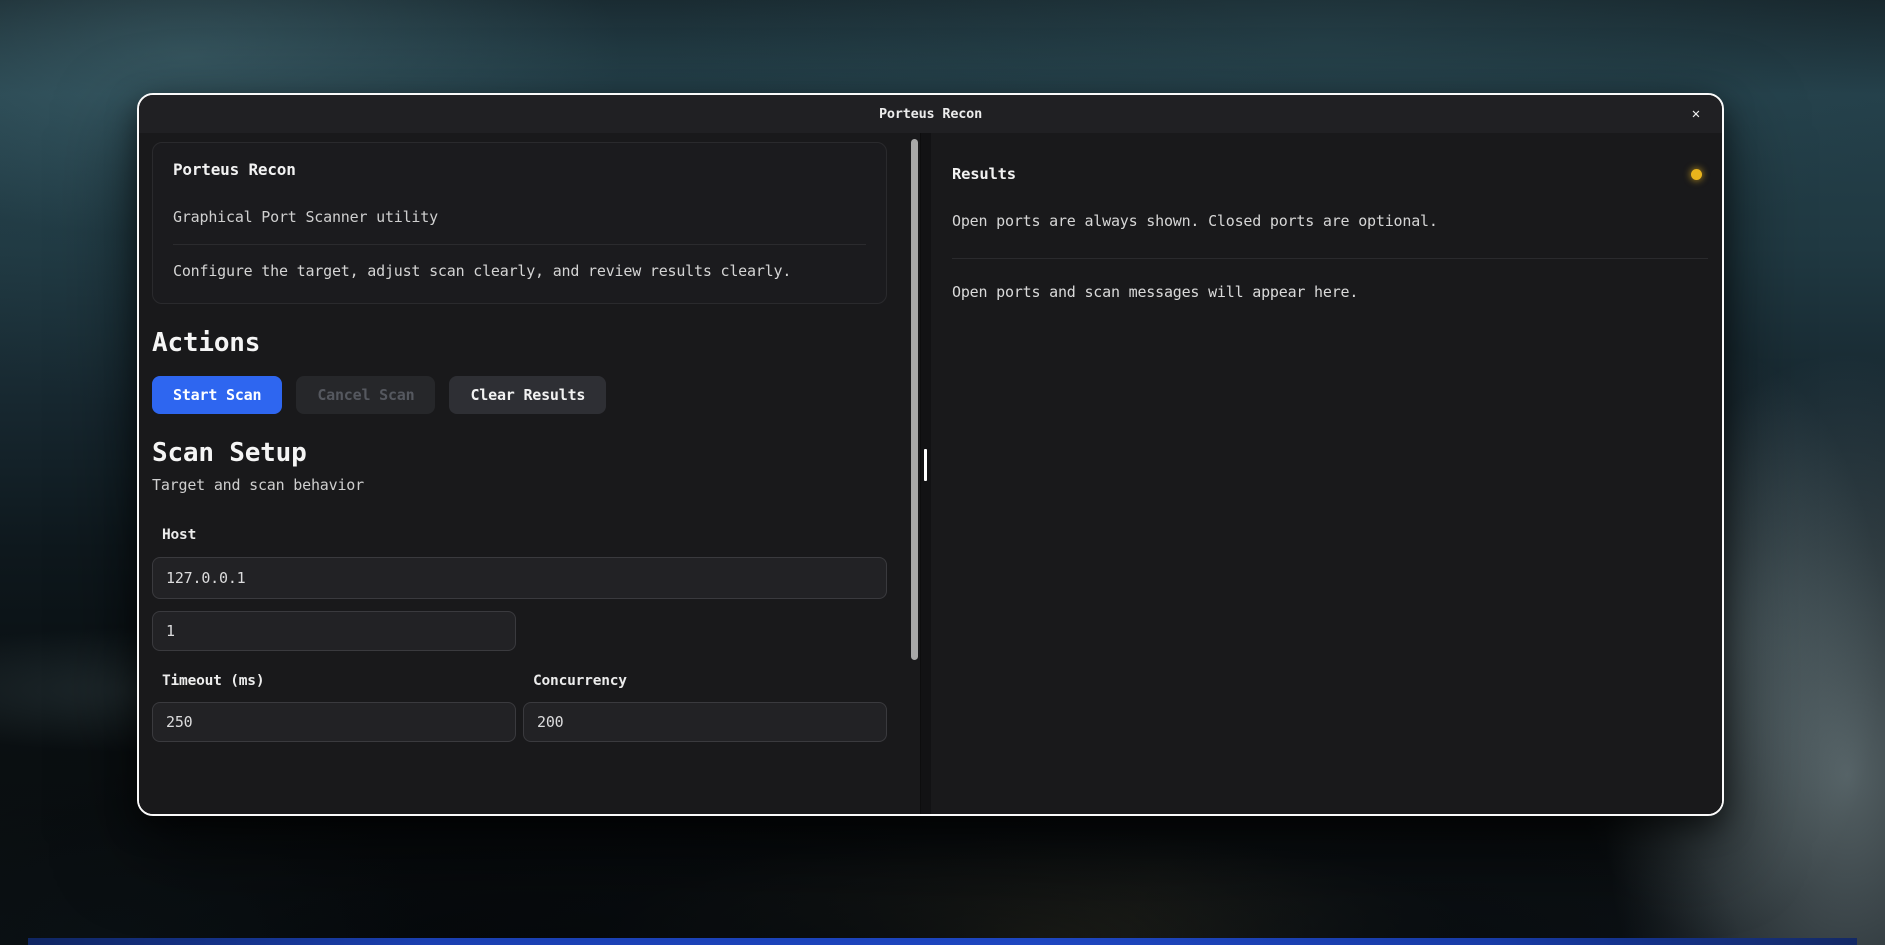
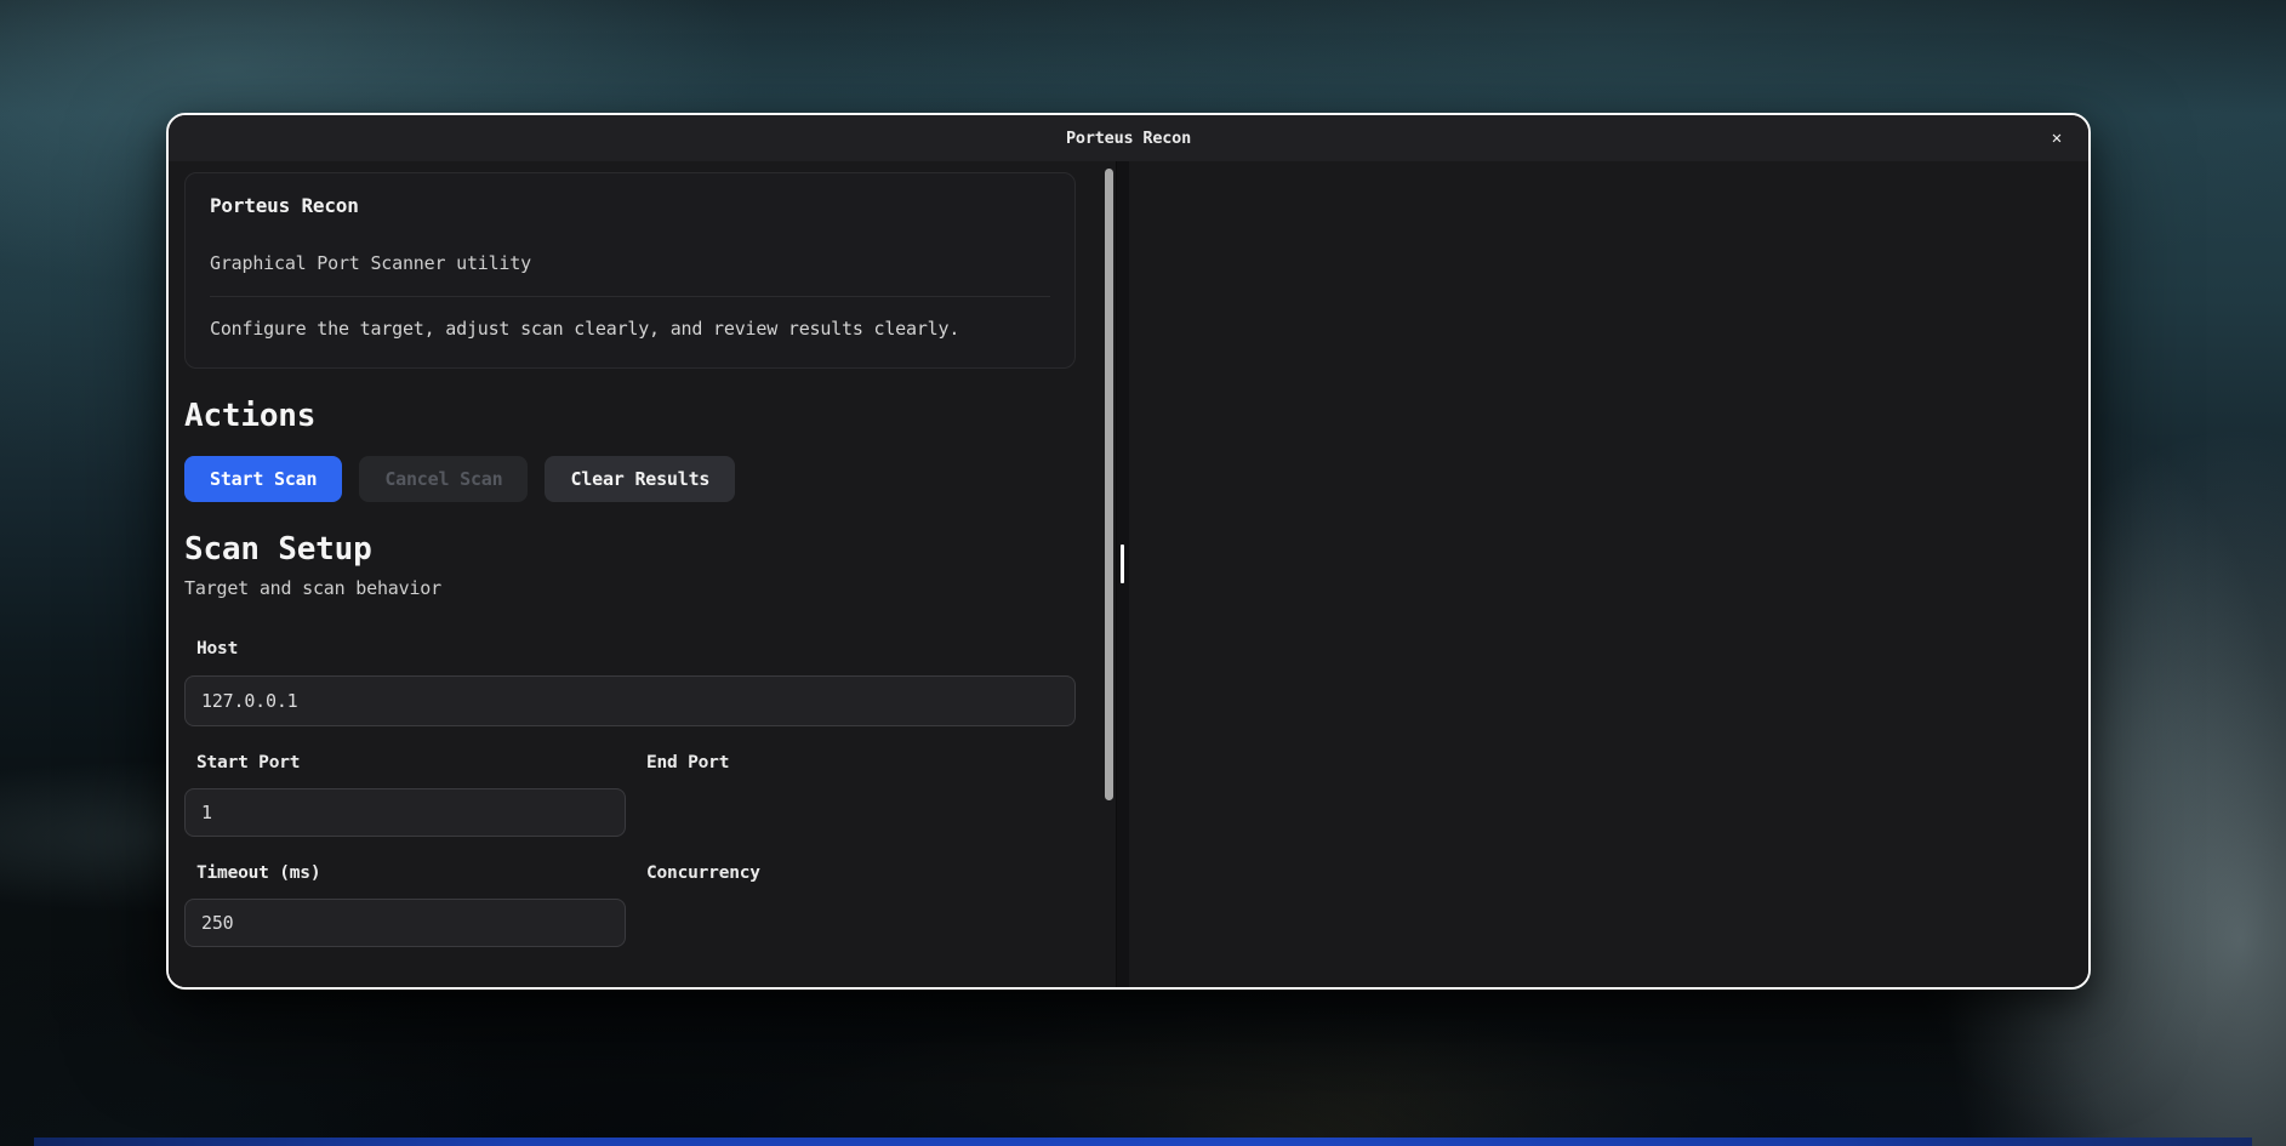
  Porteus Recon
  ✕
  Porteus Recon
  Graphical Port Scanner utility
  Configure the target, adjust scan clearly, and review results clearly.
  Actions
  Start Scan
  Cancel Scan
  Clear Results
  Scan Setup
  Target and scan behavior
  Host
  127.0.0.1
+ Start Port
+ End Port
  1
  Timeout (ms)
  Concurrency
  250
- 200
- Results
- Open ports are always shown. Closed ports are optional.
- Open ports and scan messages will appear here.
